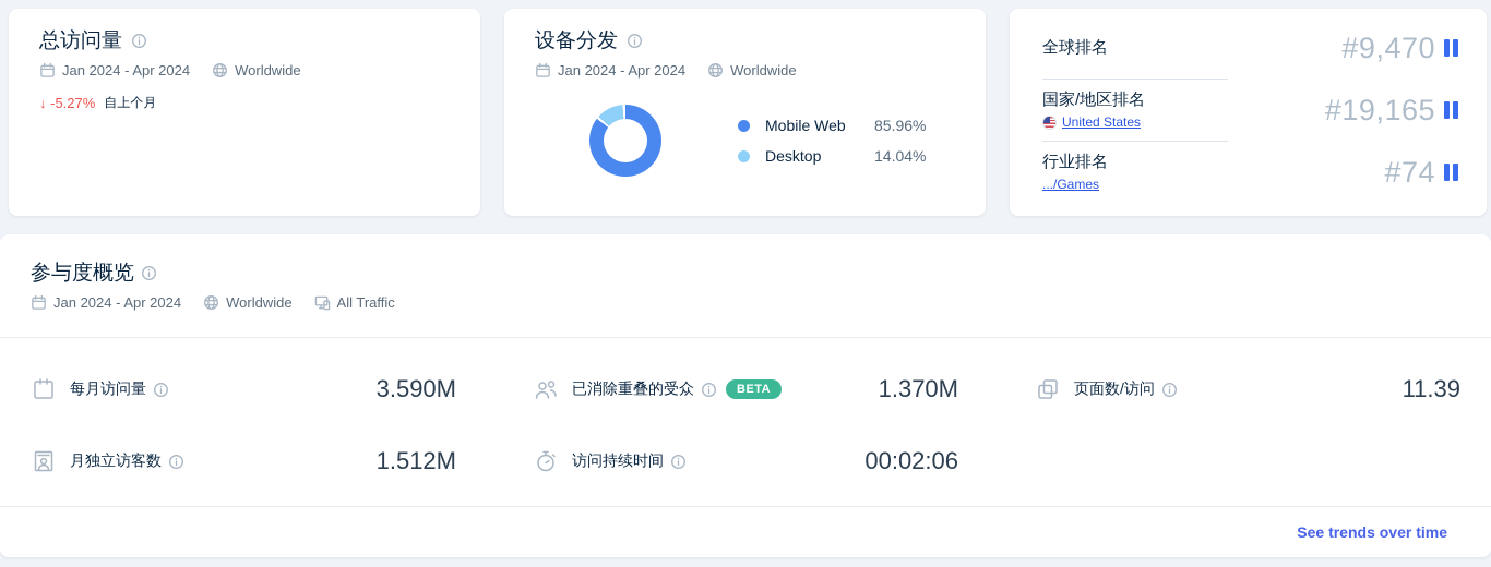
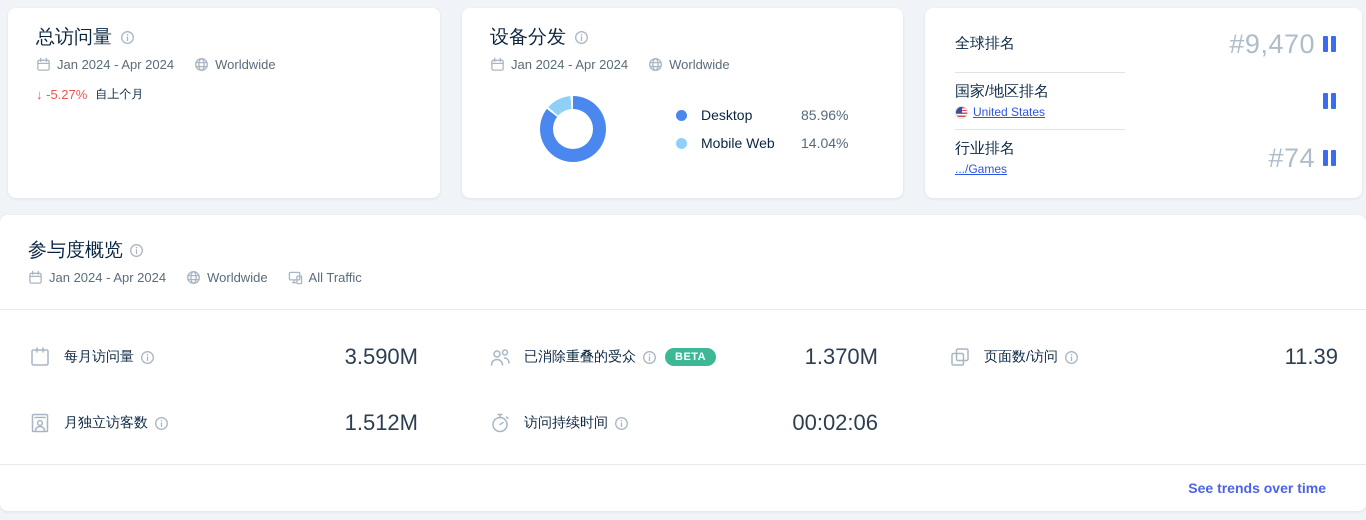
  总访问量
  Jan 2024 - Apr 2024
  Worldwide
  ↓ -5.27%
  自上个月
  设备分发
  Jan 2024 - Apr 2024
  Worldwide
- Mobile Web
+ Desktop
  85.96%
- Desktop
+ Mobile Web
  14.04%
  全球排名
  #9,470
  国家/地区排名
  United States
- #19,165
  行业排名
  .../Games
  #74
  参与度概览
  Jan 2024 - Apr 2024
  Worldwide
  All Traffic
  每月访问量
  3.590M
  已消除重叠的受众
  BETA
  1.370M
  页面数/访问
  11.39
  月独立访客数
  1.512M
  访问持续时间
  00:02:06
  See trends over time
